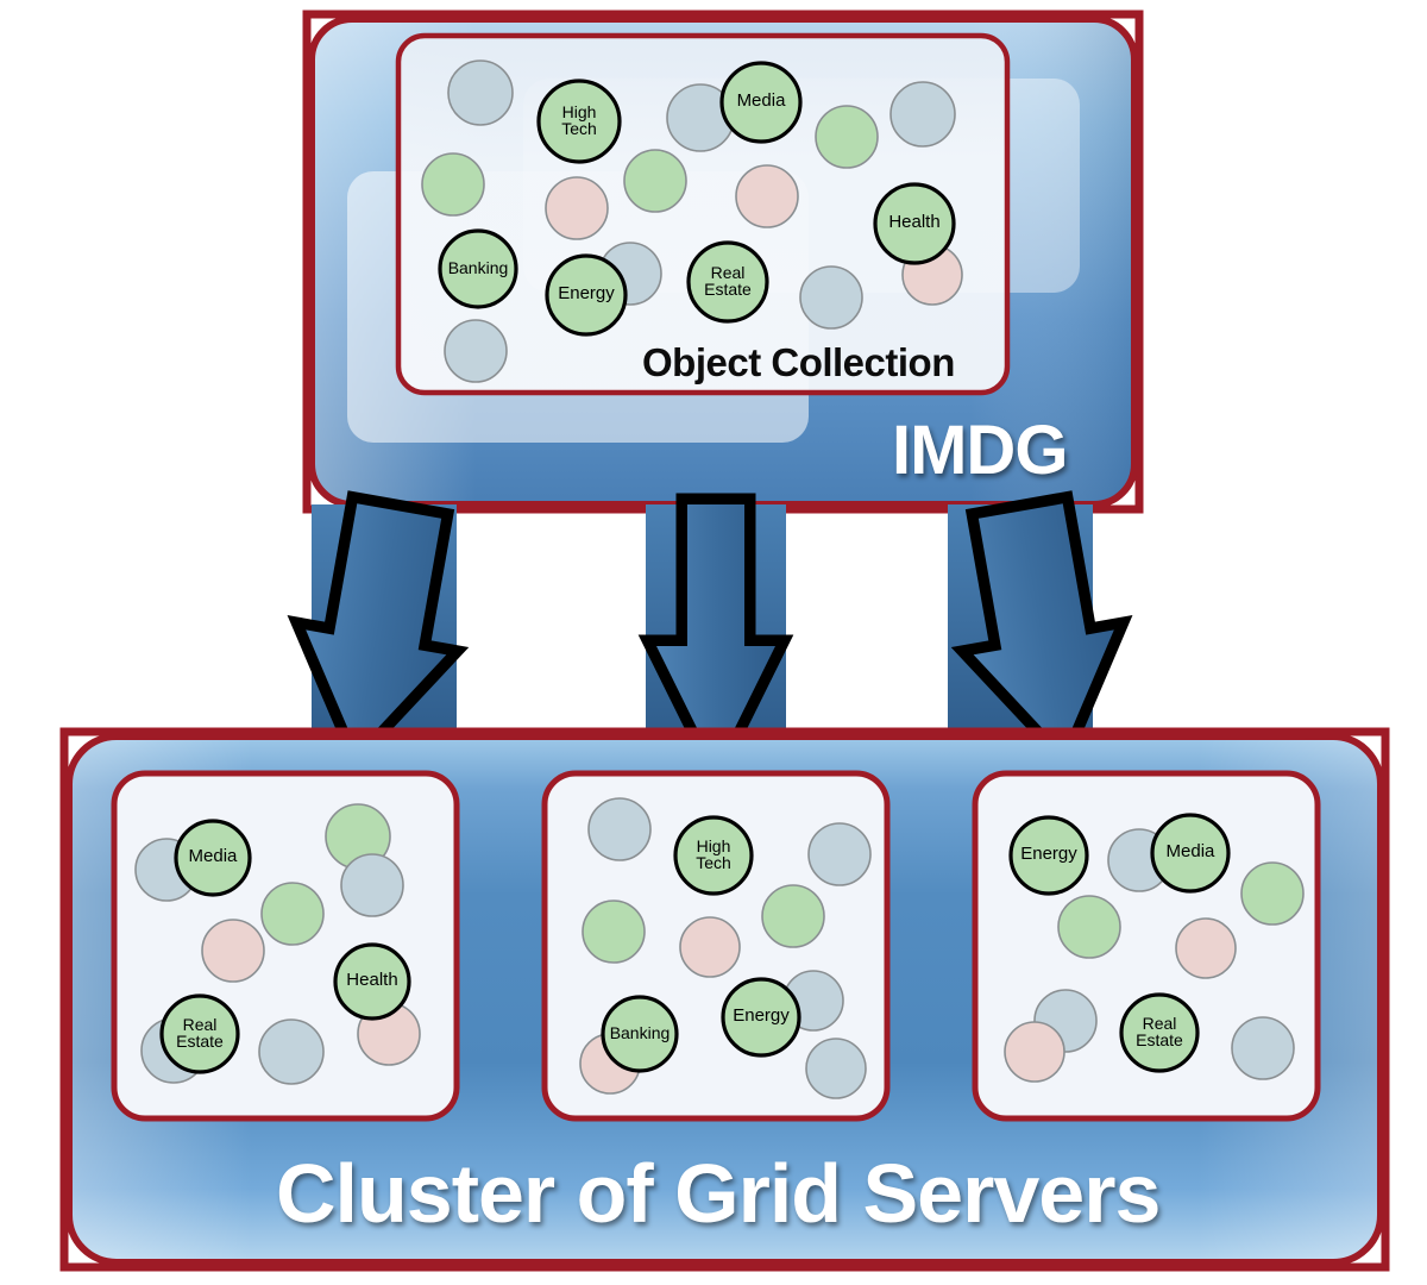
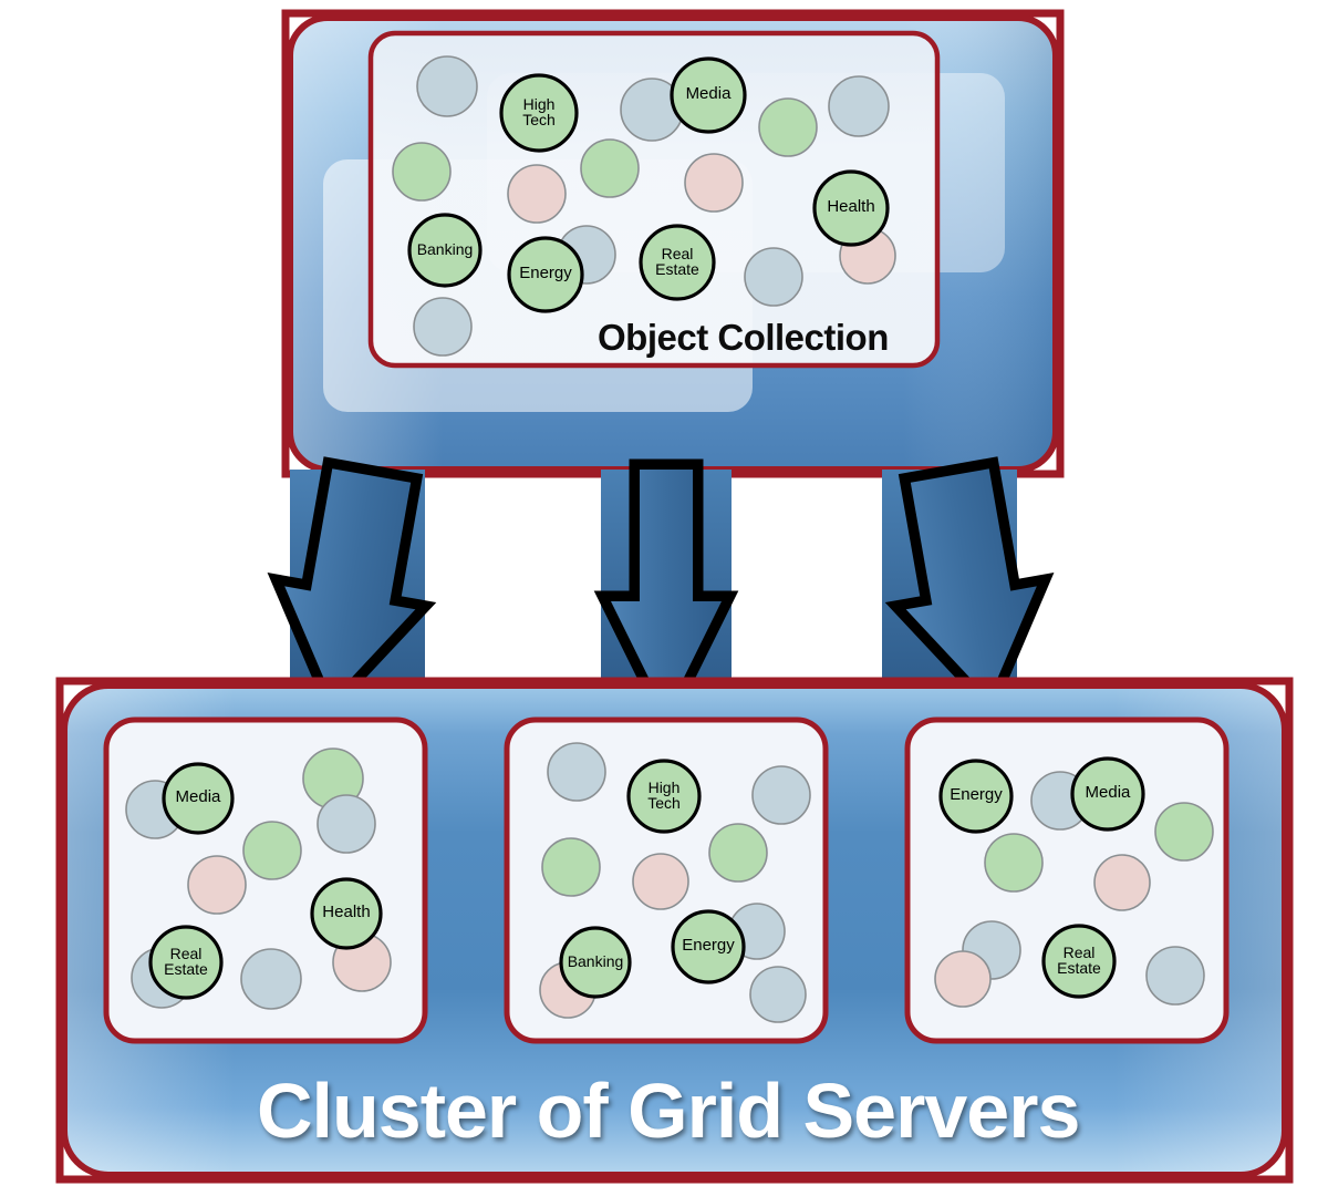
  Object Collection
- IMDG
  Cluster of Grid Servers
  High
  Tech
  Media
  Health
  Banking
  Energy
  Real
  Estate
  Media
  Health
  Real
  Estate
  High
  Tech
  Energy
  Banking
  Energy
  Media
  Real
  Estate
